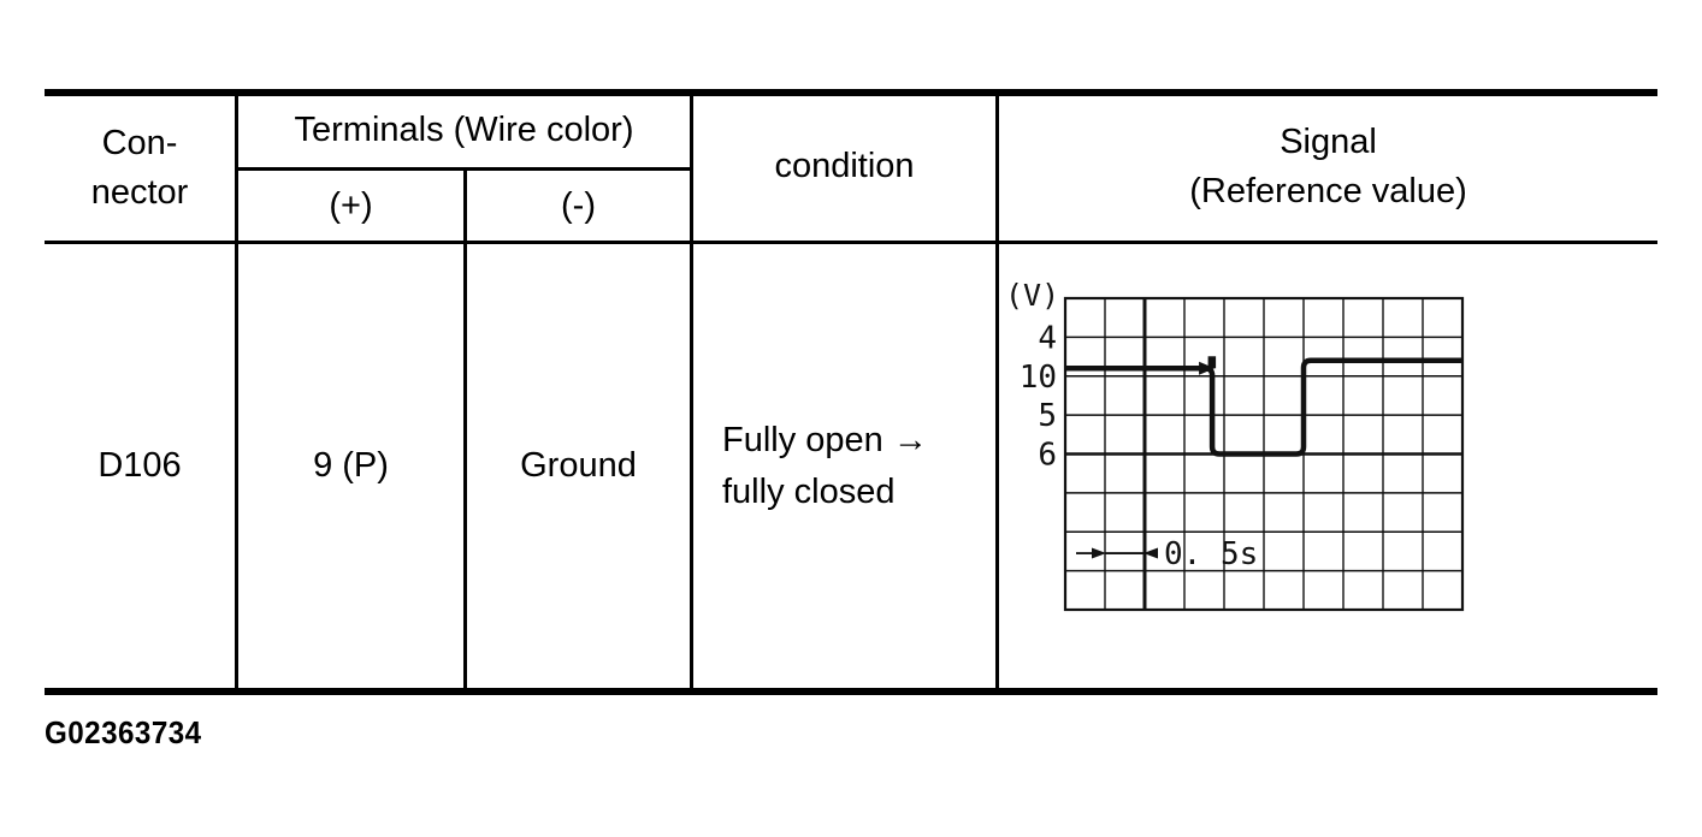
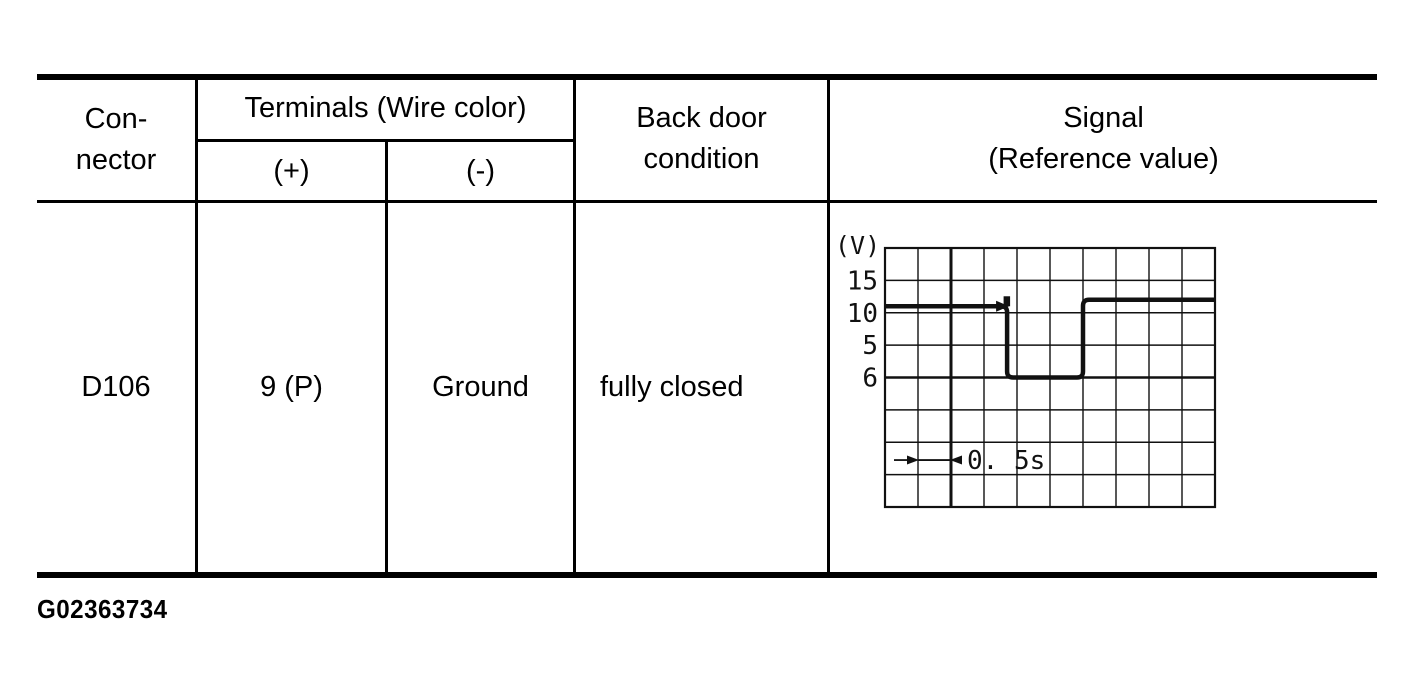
  Con-
  nector
  Terminals (Wire color)
  (+)
  (-)
+ Back door
  condition
  Signal
  (Reference value)
  D106
  9 (P)
  Ground
- Fully open →
  fully closed
  (V)
- 4
+ 15
  10
  5
  6
  0. 5s
  G02363734
